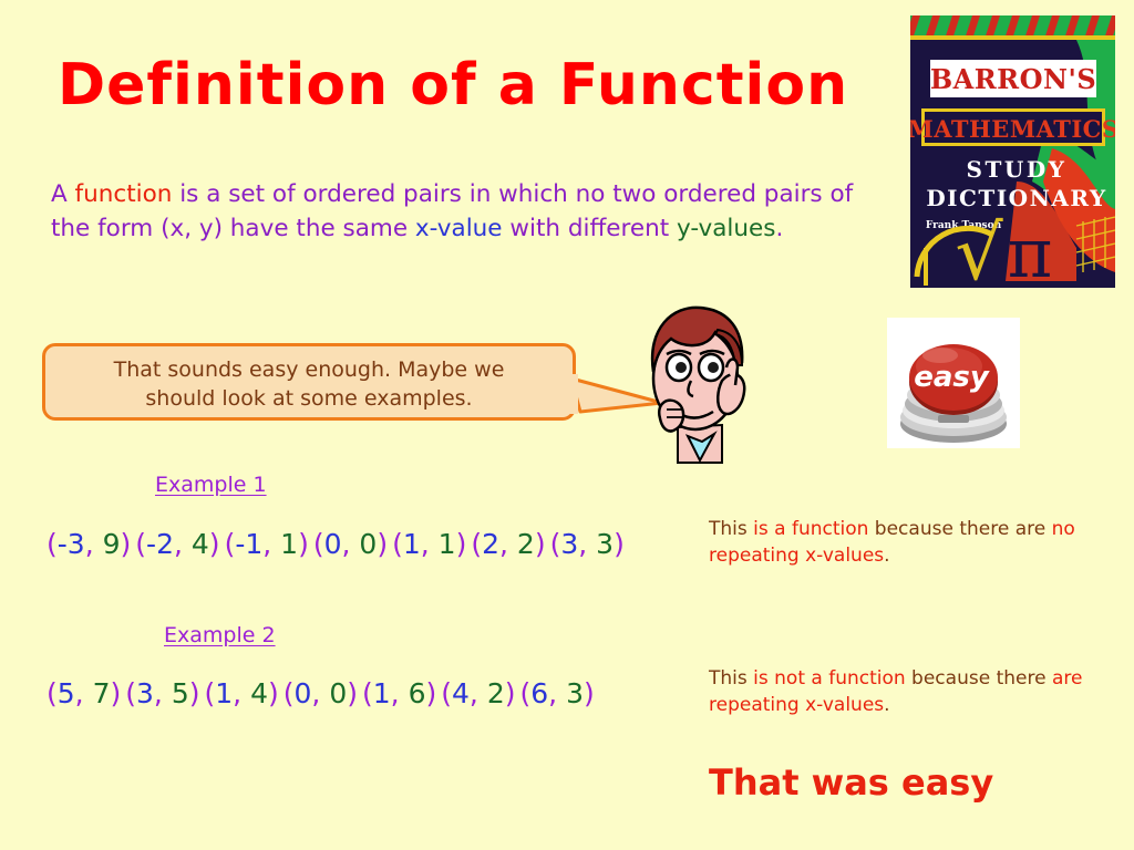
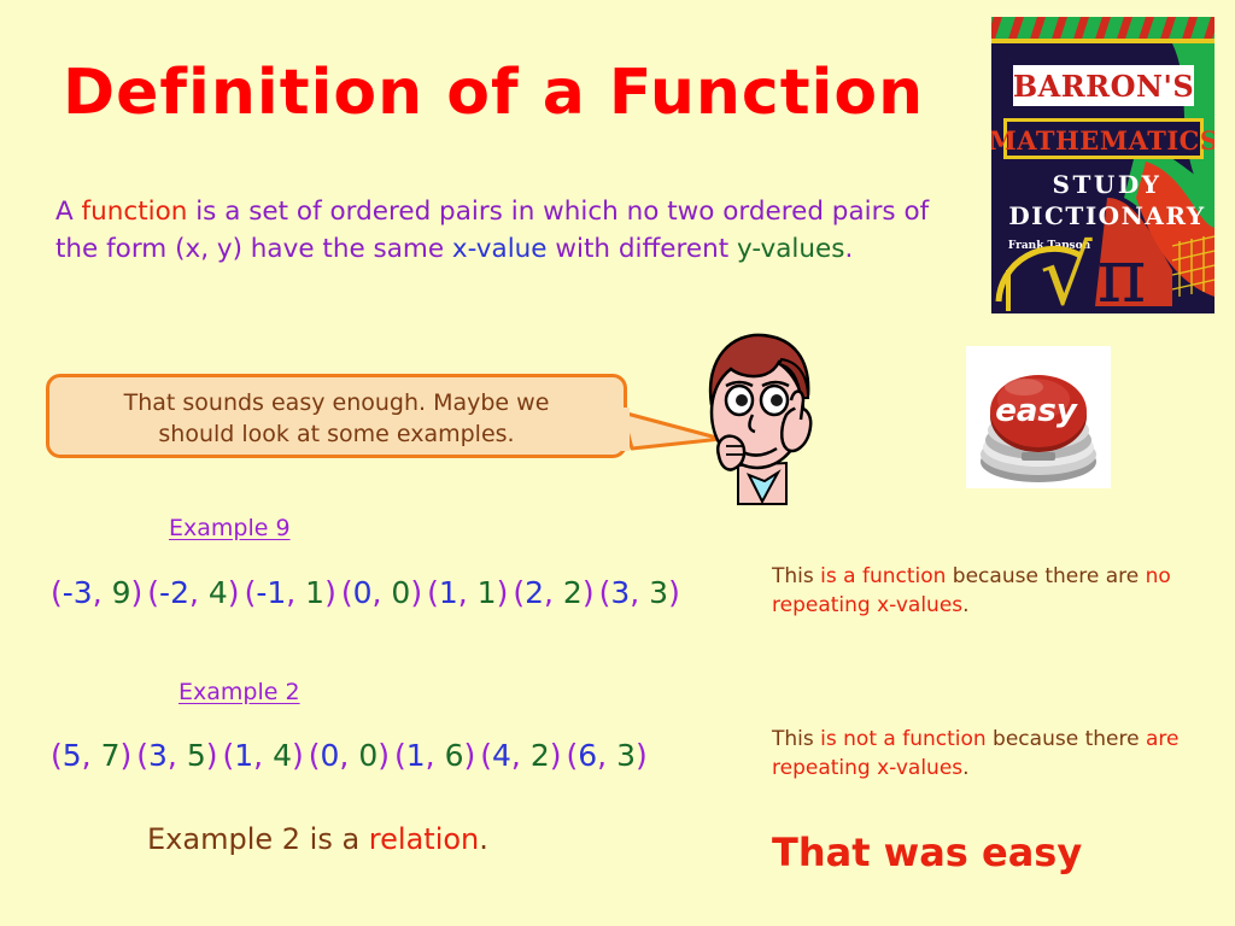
  Definition of a Function
  A function is a set of ordered pairs in which no two ordered pairs of the form (x, y) have the same x-value with different y-values.
  That sounds easy enough. Maybe we
  should look at some examples.
  easy
  BARRON'S
  MATHEMATICS
  STUDY
  DICTIONARY
  Frankpson
  √
  π
- Example 1
+ Example 9
  (-3, 9) (-2, 4) (-1, 1) (0, 0) (1, 1) (2, 2) (3, 3)
  This is a function because there are no repeating x-values.
  Example 2
  (5, 7) (3, 5) (1, 4) (0, 0) (1, 6) (4, 2) (6, 3)
  This is not a function because there are repeating x-values.
+ Example 2 is a relation.
  That was easy
